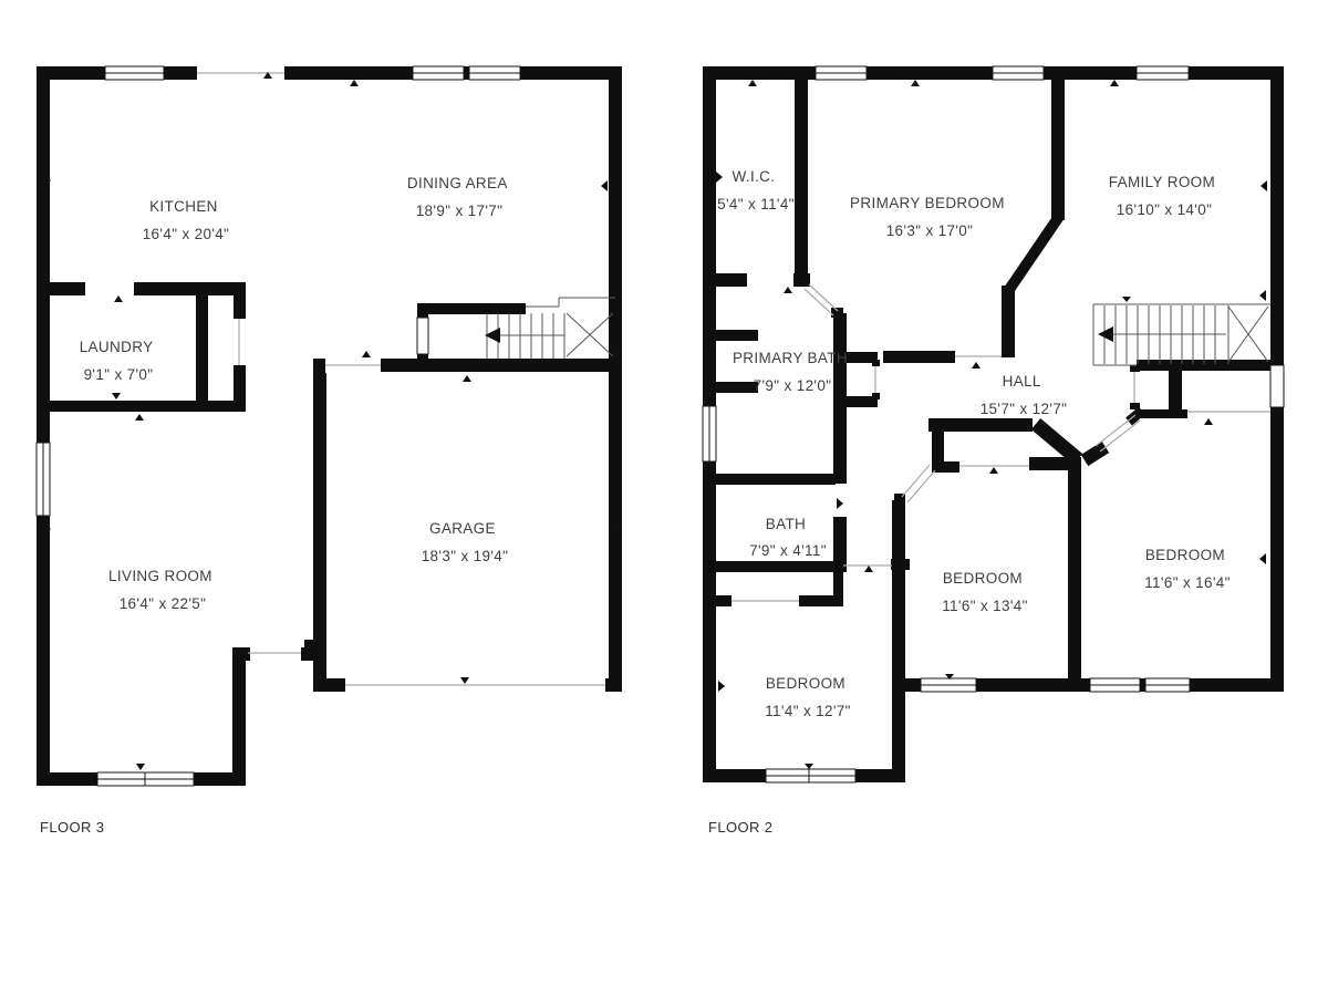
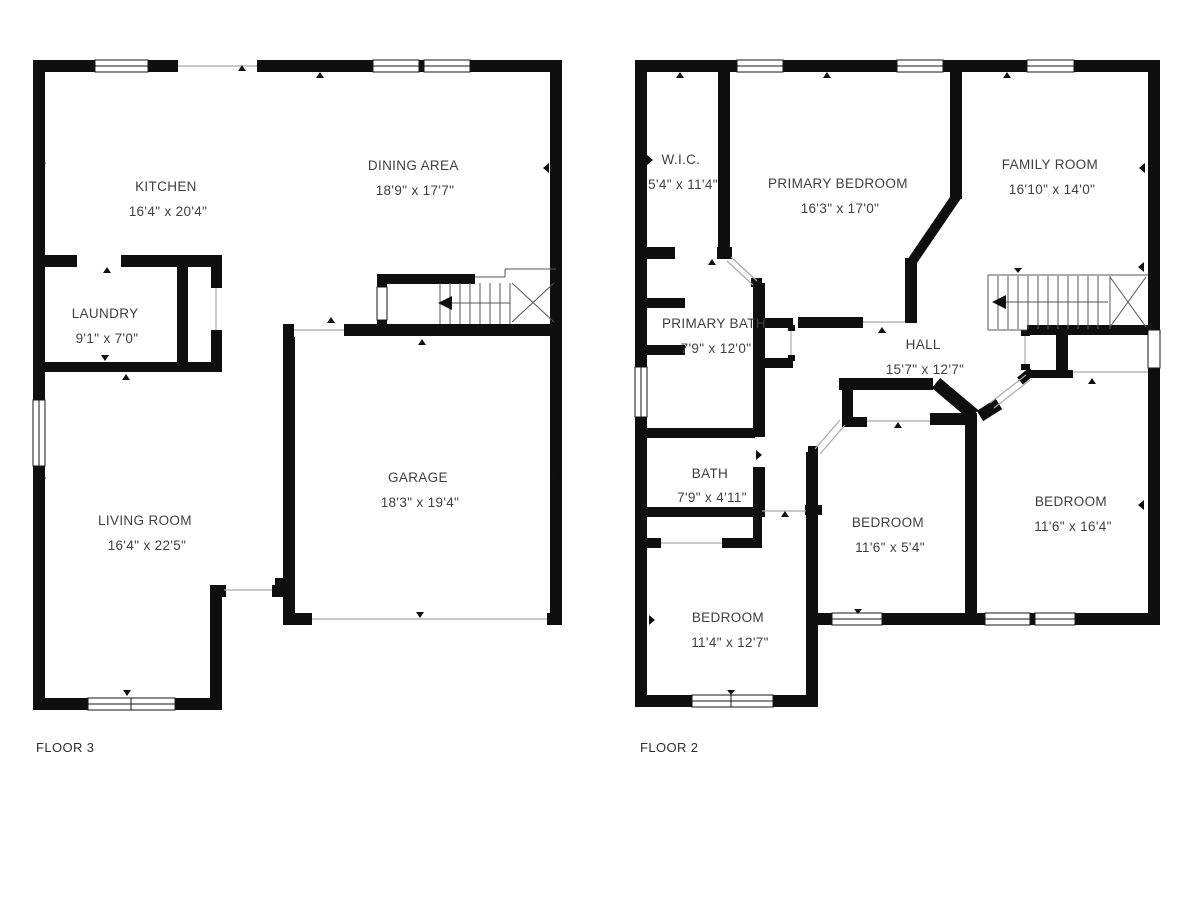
  KITCHEN 16'4" x 20'4"
  DINING AREA 18'9" x 17'7"
  LAUNDRY 9'1" x 7'0"
  GARAGE 18'3" x 19'4"
  LIVING ROOM 16'4" x 22'5"
  FLOOR 3
  W.I.C. 5'4" x 11'4"
  PRIMARY BEDROOM 16'3" x 17'0"
  FAMILY ROOM 16'10" x 14'0"
  PRIMARY BATH 7'9" x 12'0"
  HALL 15'7" x 12'7"
  BATH 7'9" x 4'11"
  BEDROOM 11'4" x 12'7"
- BEDROOM 11'6" x 13'4"
+ BEDROOM 11'6" x 5'4"
  BEDROOM 11'6" x 16'4"
  FLOOR 2
